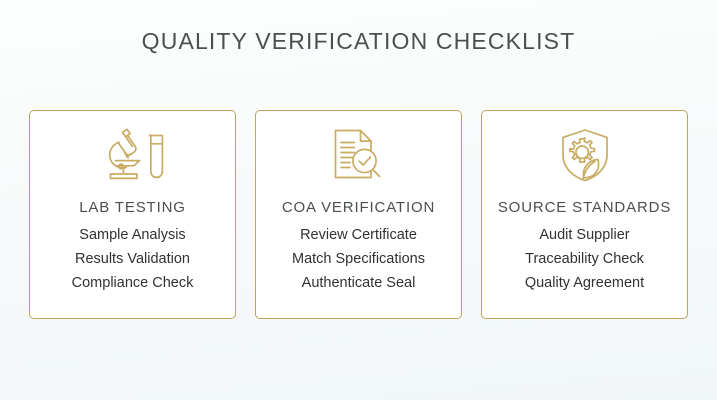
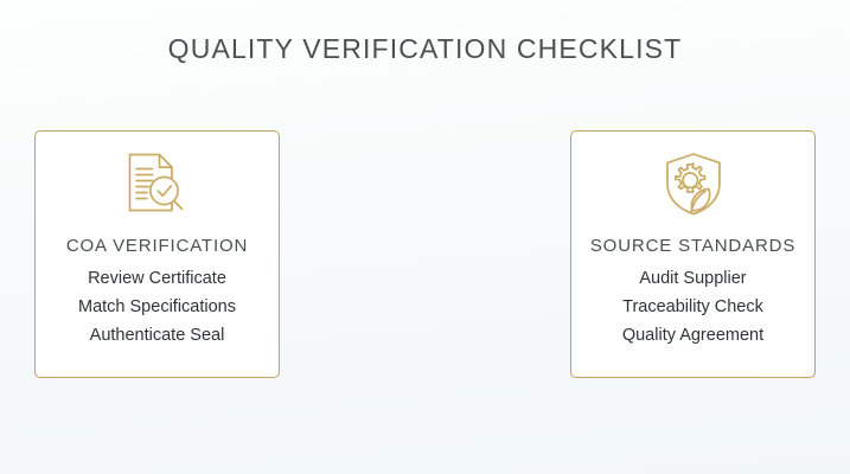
  QUALITY VERIFICATION CHECKLIST
- LAB TESTING
- Sample Analysis
- Results Validation
- Compliance Check
  COA VERIFICATION
  Review Certificate
  Match Specifications
  Authenticate Seal
  SOURCE STANDARDS
  Audit Supplier
  Traceability Check
  Quality Agreement
